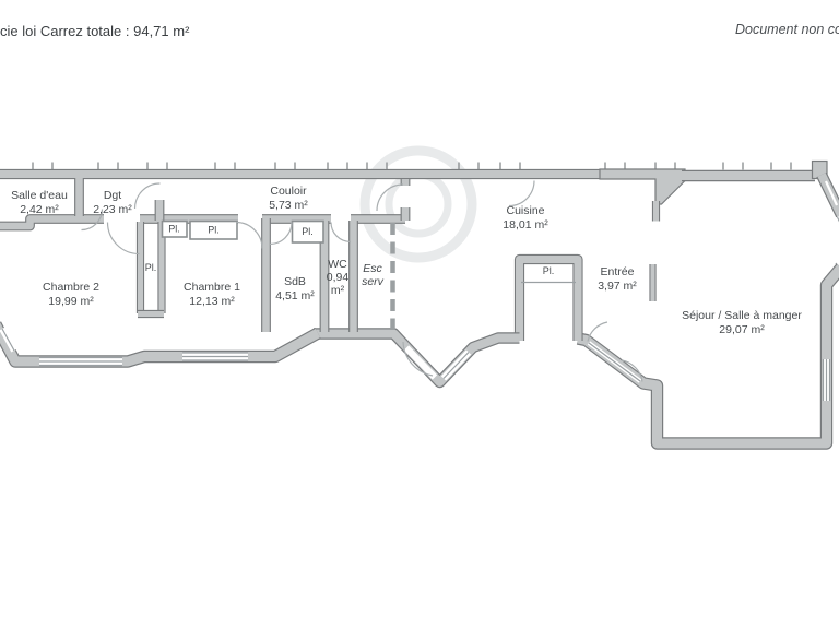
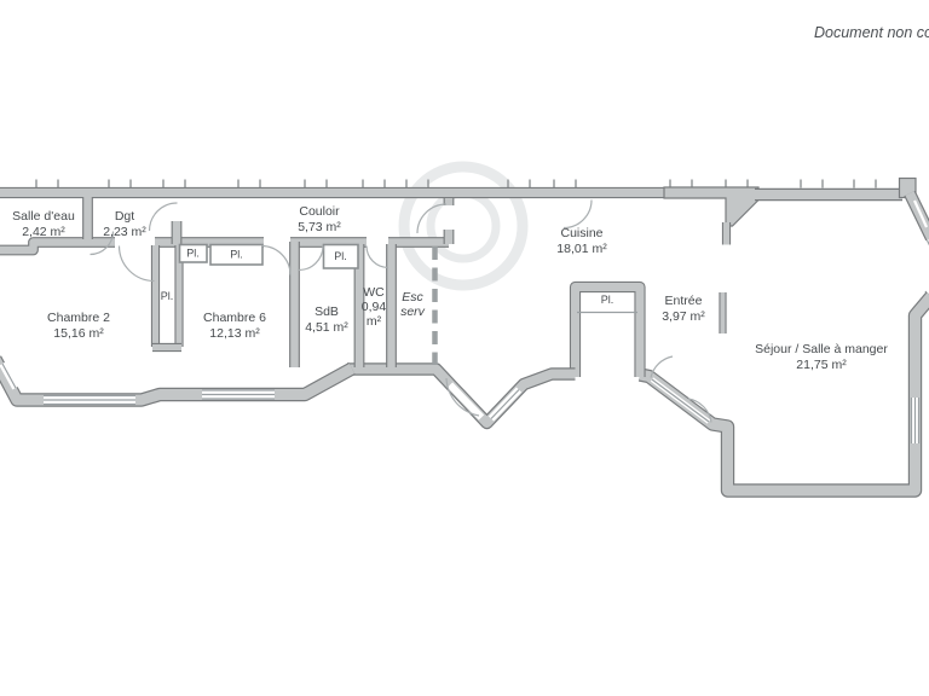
- cie loi Carrez totale : 94,71 m²
  Document non c
  Salle d'eau
  2,42 m²
  Dgt
  2,23 m²
  Couloir
  5,73 m²
  Cuisine
  18,01 m²
  Chambre 2
- 19,99 m²
+ 15,16 m²
- Chambre 1
+ Chambre 6
  12,13 m²
  SdB
  4,51 m²
  WC
  0,94
  m²
  Esc
  serv
  Entrée
  3,97 m²
  Séjour / Salle à manger
- 29,07 m²
+ 21,75 m²
  Pl.
  Pl.
  Pl.
  Pl.
  Pl.
